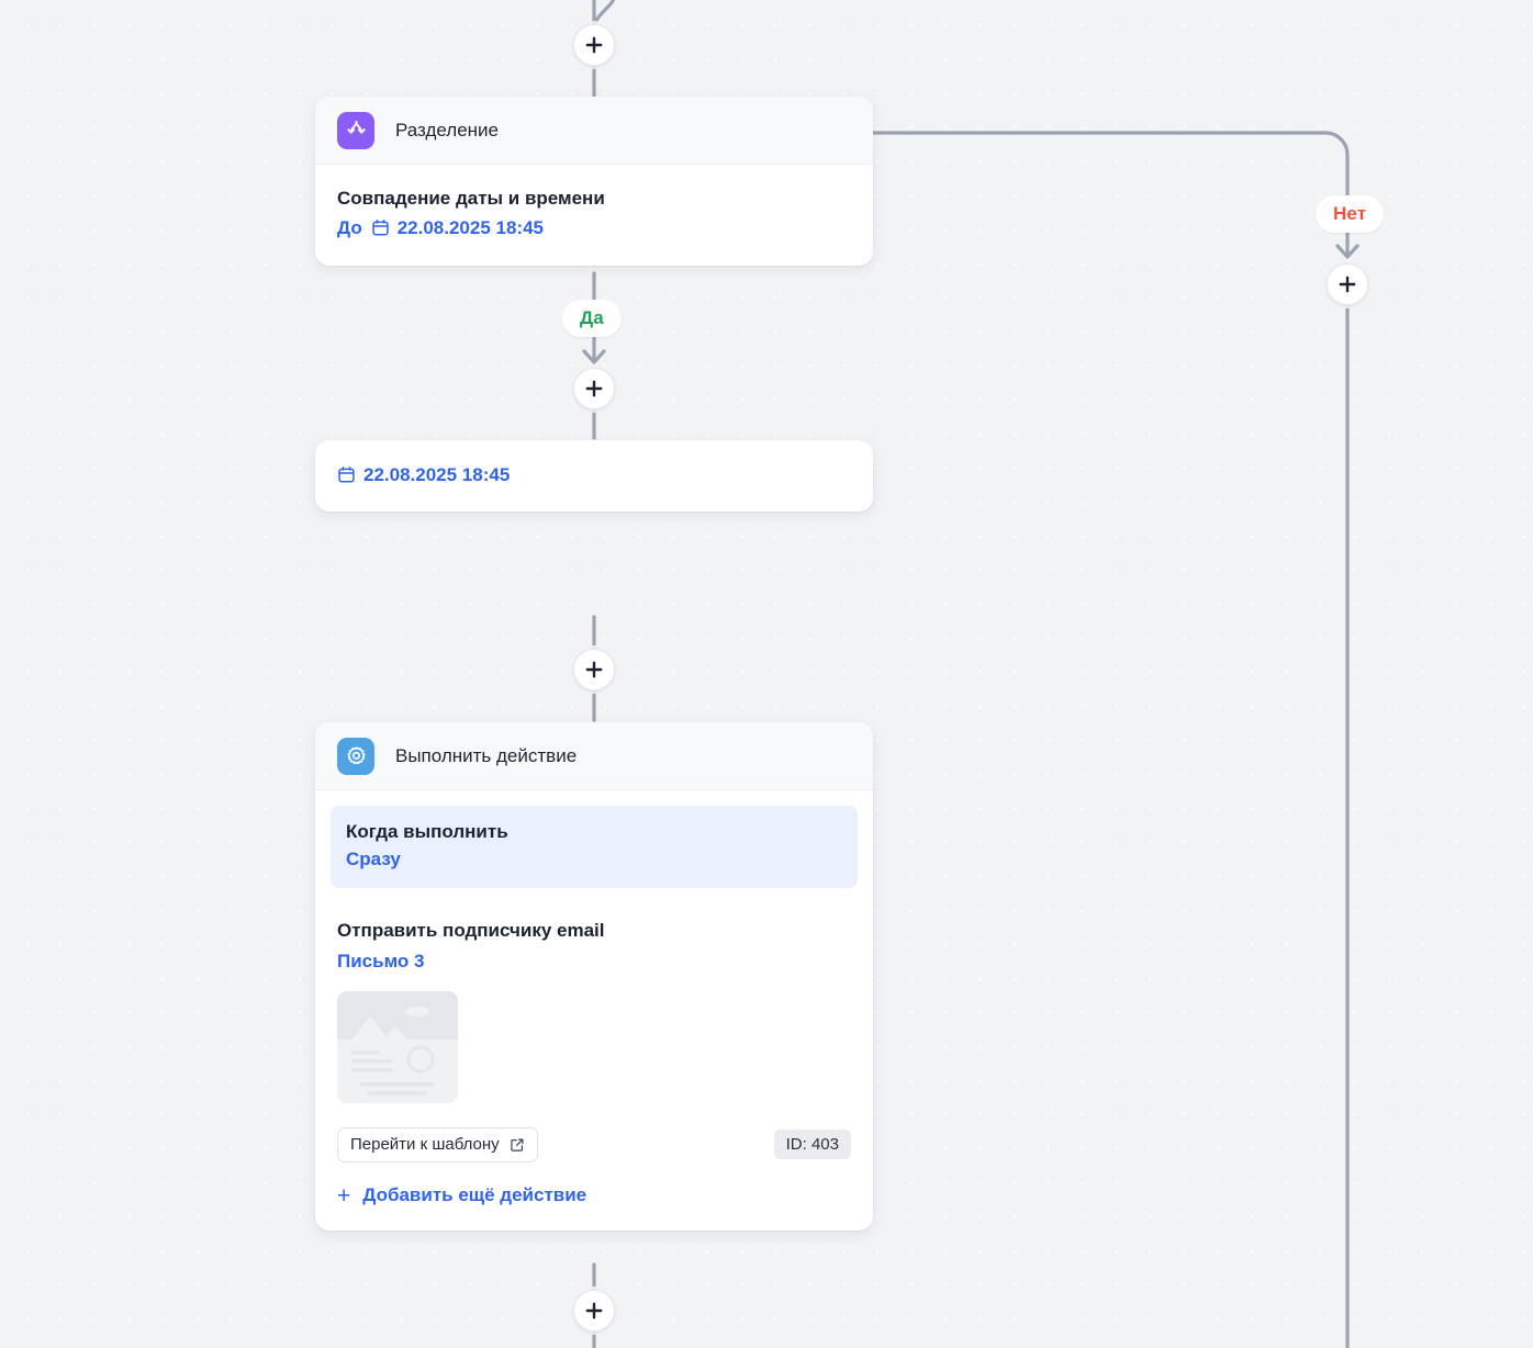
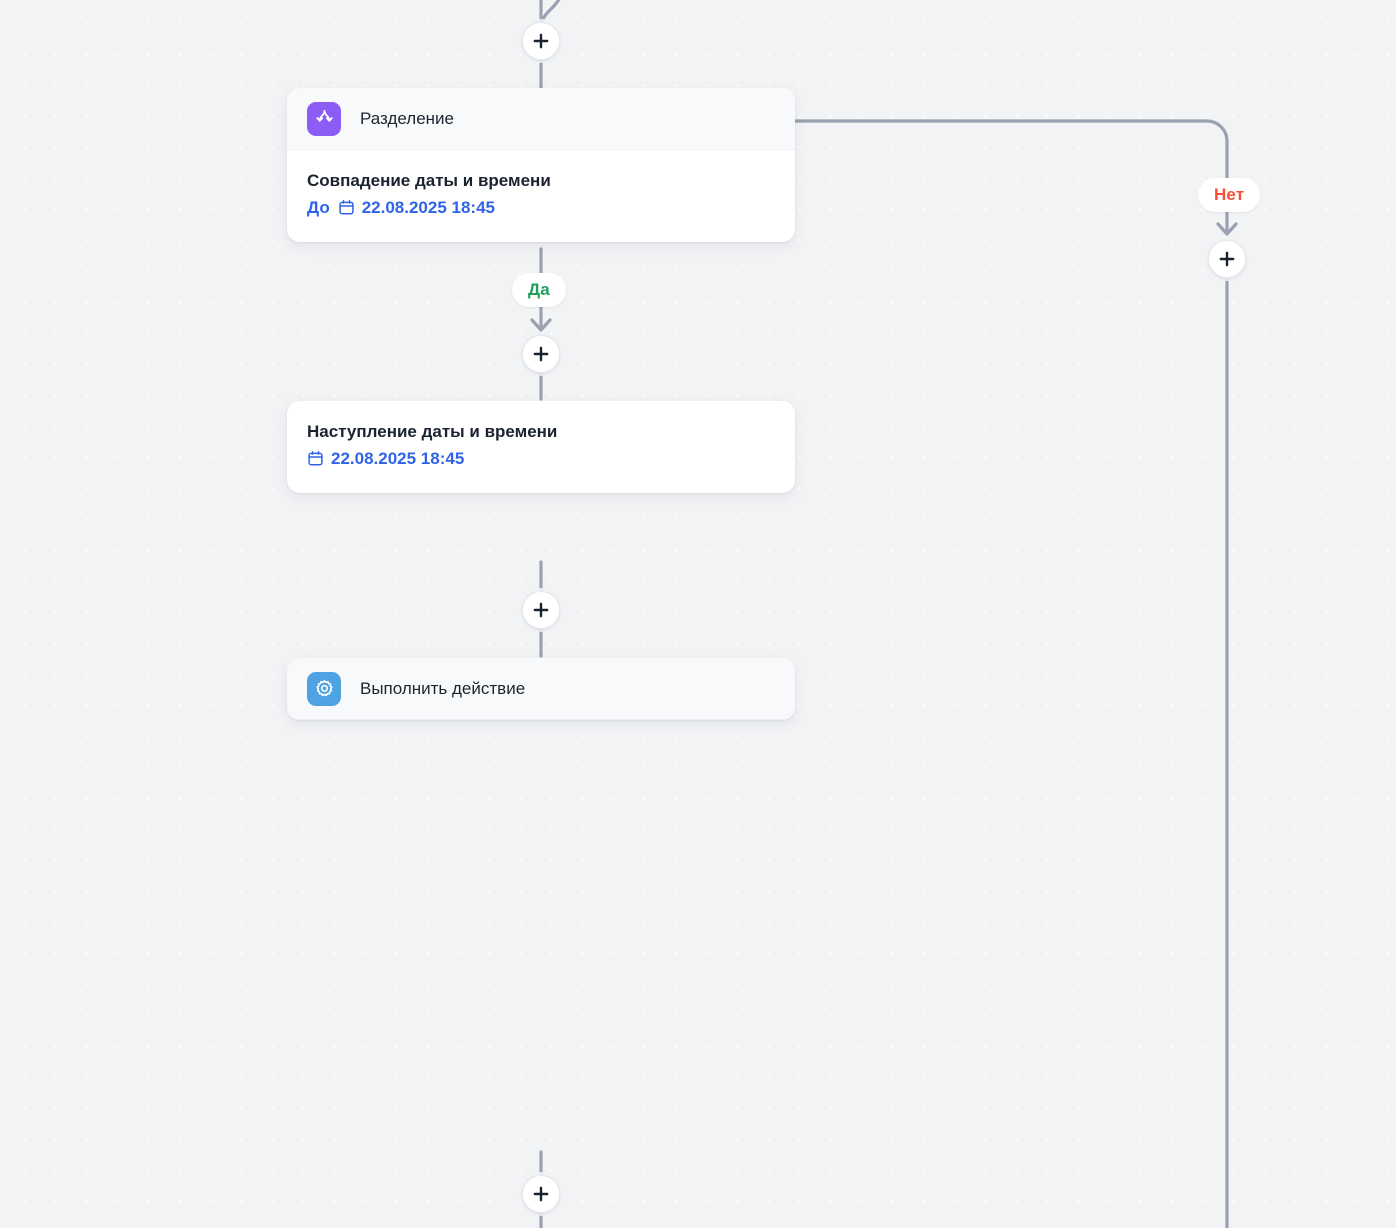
  Да
  Нет
  Разделение
  Совпадение даты и времени
  До
  22.08.2025 18:45
+ Наступление даты и времени
  22.08.2025 18:45
  Выполнить действие
- Когда выполнить
- Сразу
- Отправить подписчику email
- Письмо 3
- Перейти к шаблону
- ID: 403
- +
- Добавить ещё действие
